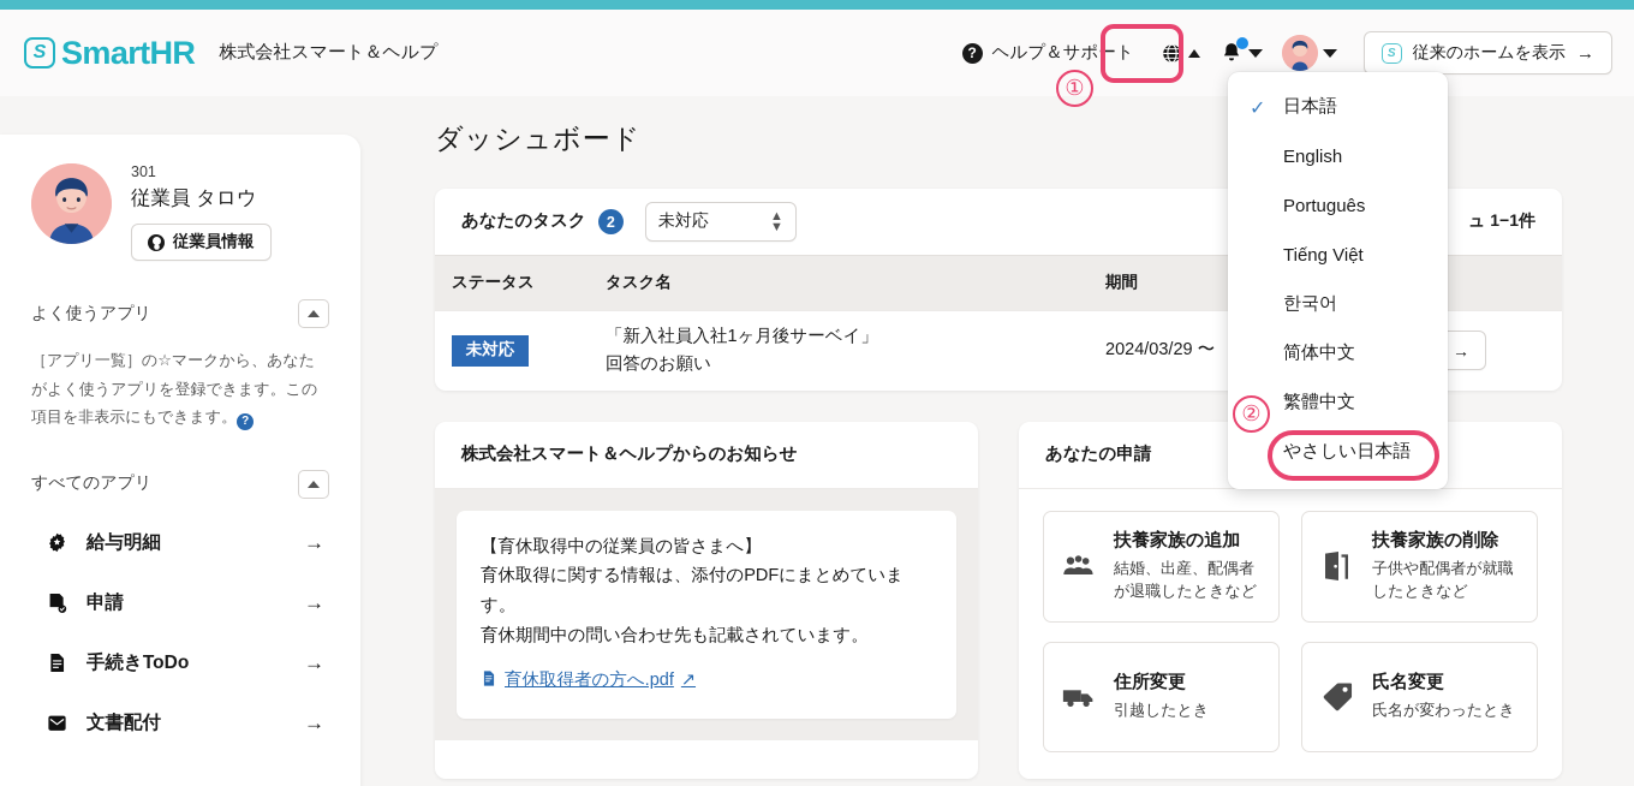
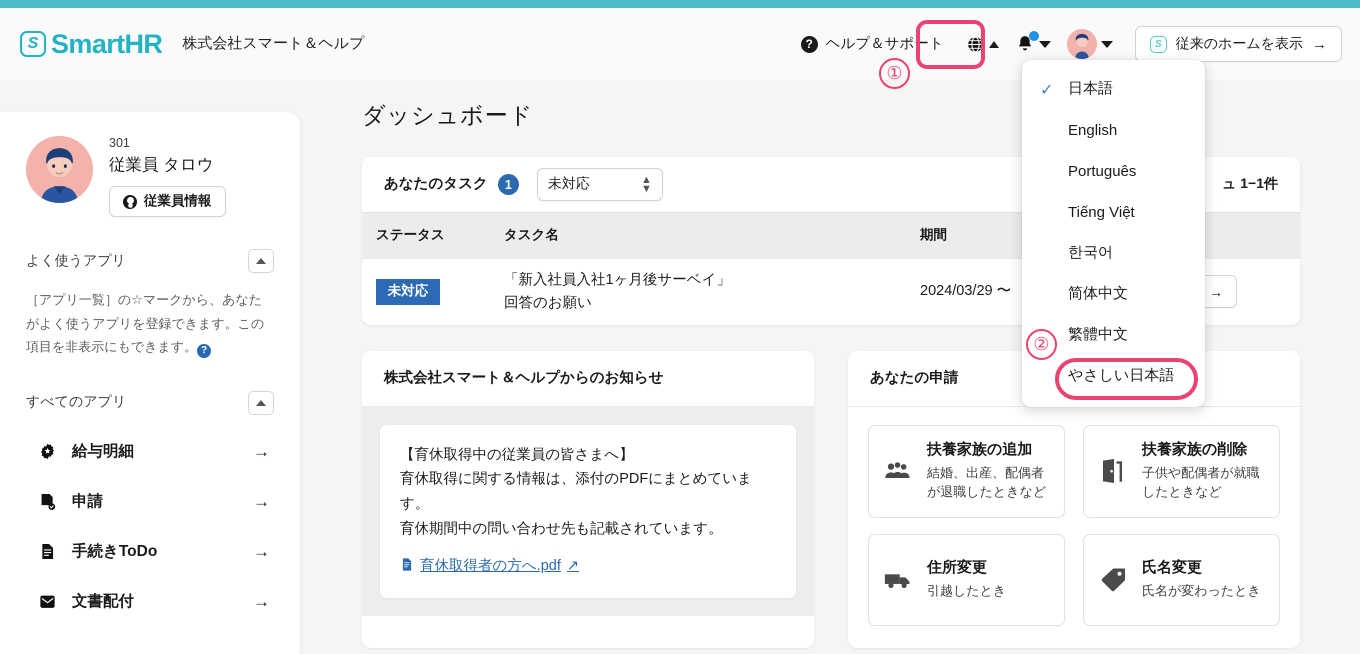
  S
  SmartHR
  株式会社スマート＆ヘルプ
  ?
  ヘルプ＆サポート
  S
  従来のホームを表示
  →
  ✓
  日本語
  English
  Português
  Tiếng Việt
  한국어
  简体中文
  繁體中文
  やさしい日本語
  301
  従業員 タロウ
  従業員情報
  よく使うアプリ
  ［アプリ一覧］の☆マークから、あなたがよく使うアプリを登録できます。この項目を非表示にもできます。 ?
  すべてのアプリ
  給与明細
  →
  申請
  →
  手続きToDo
  →
  文書配付
  →
  ダッシュボード
  あなたのタスク
- 2
+ 1
  未対応
  ▲
  ▼
  ュ 1−1件
  ステータス	タスク名	期間
  未対応	「新入社員入社1ヶ月後サーベイ」 回答のお願い	2024/03/29 〜	→
  株式会社スマート＆ヘルプからのお知らせ
  【育休取得中の従業員の皆さまへ】
  育休取得に関する情報は、添付のPDFにまとめています。
  育休期間中の問い合わせ先も記載されています。
  育休取得者の方へ.pdf
  ↗
  あなたの申請
  扶養家族の追加
  結婚、出産、配偶者が退職したときなど
  扶養家族の削除
  子供や配偶者が就職したときなど
  住所変更
  引越したとき
  氏名変更
  氏名が変わったとき
  ①
  ②
